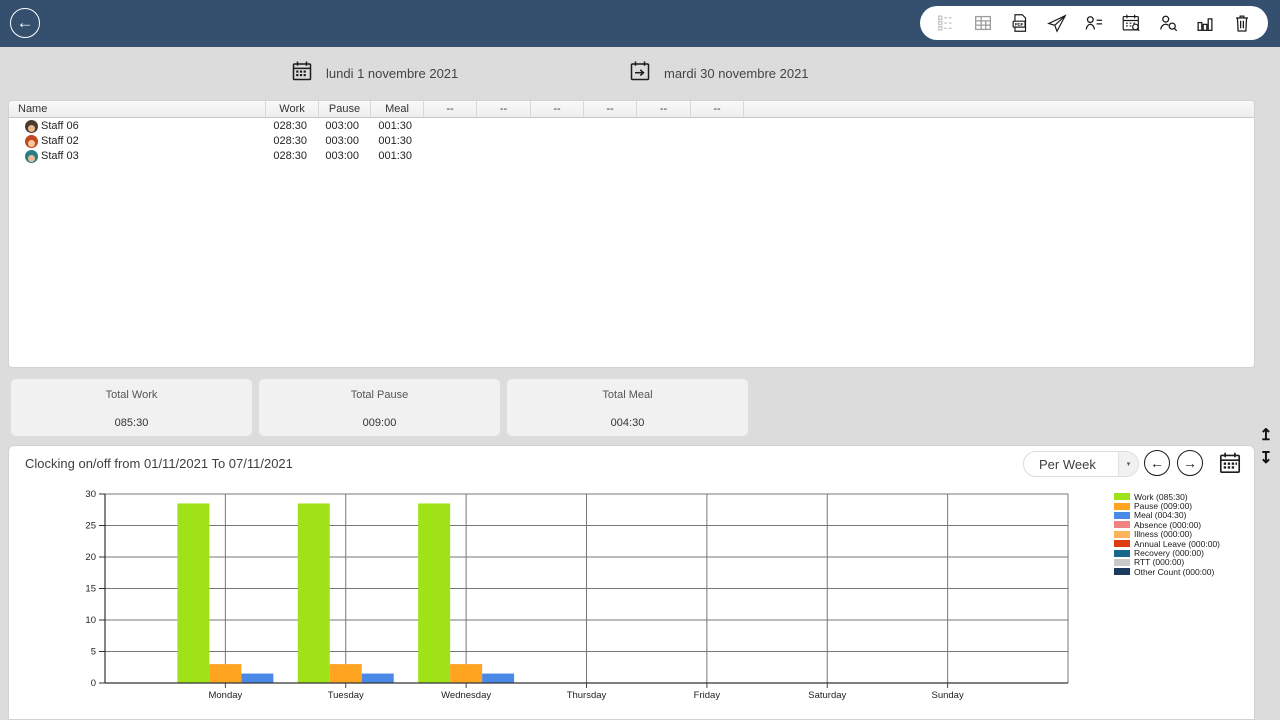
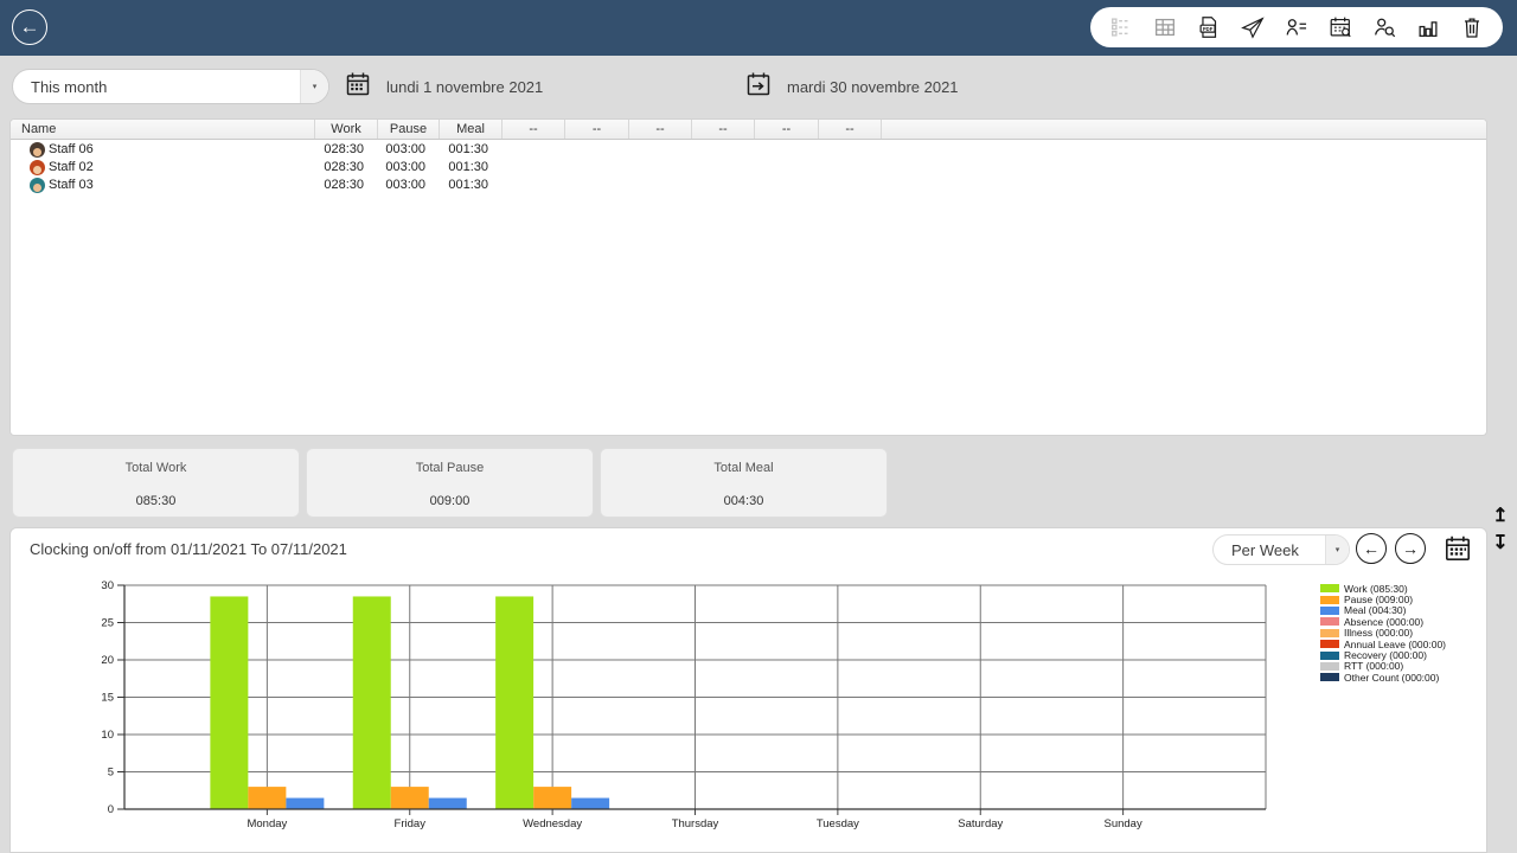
  ←
+ This month
  lundi 1 novembre 2021
  mardi 30 novembre 2021
  Name
  Work
  Pause
  Meal
  --
  --
  --
  --
  --
  --
  Staff 06
  028:30
  003:00
  001:30
  Staff 02
  028:30
  003:00
  001:30
  Staff 03
  028:30
  003:00
  001:30
  Total Work
  085:30
  Total Pause
  009:00
  Total Meal
  004:30
  ↥
  ↧
  Clocking on/off from 01/11/2021 To 07/11/2021
  Per Week
  ←
  →
  Monday
- Tuesday
+ Friday
  Wednesday
  Thursday
- Friday
+ Tuesday
  Saturday
  Sunday
  0
  5
  10
  15
  20
  25
  30
  Work (085:30)
  Pause (009:00)
  Meal (004:30)
  Absence (000:00)
  Illness (000:00)
  Annual Leave (000:00)
  Recovery (000:00)
  RTT (000:00)
  Other Count (000:00)
